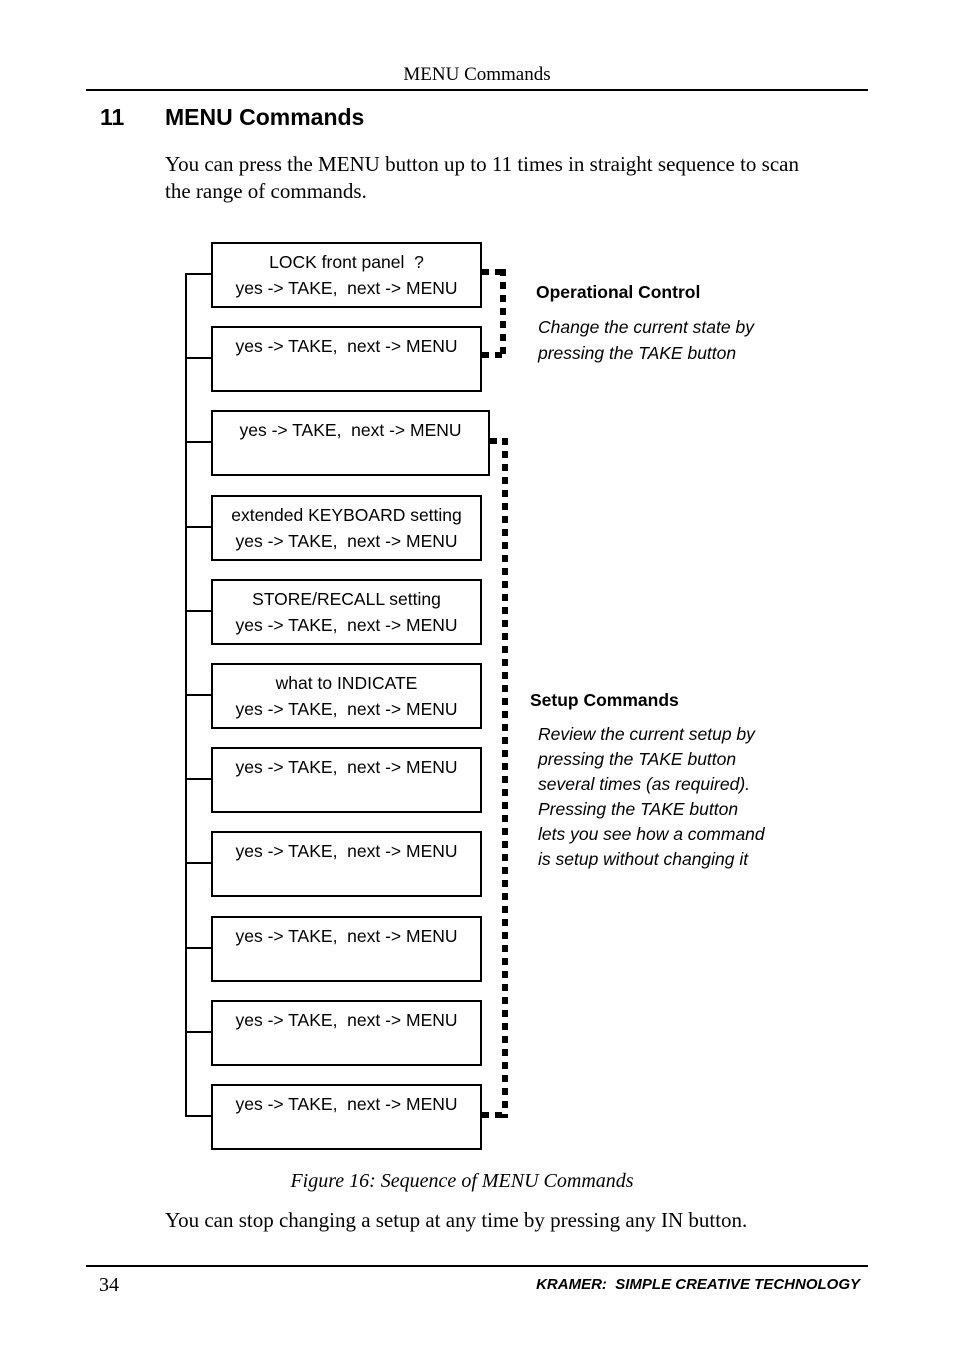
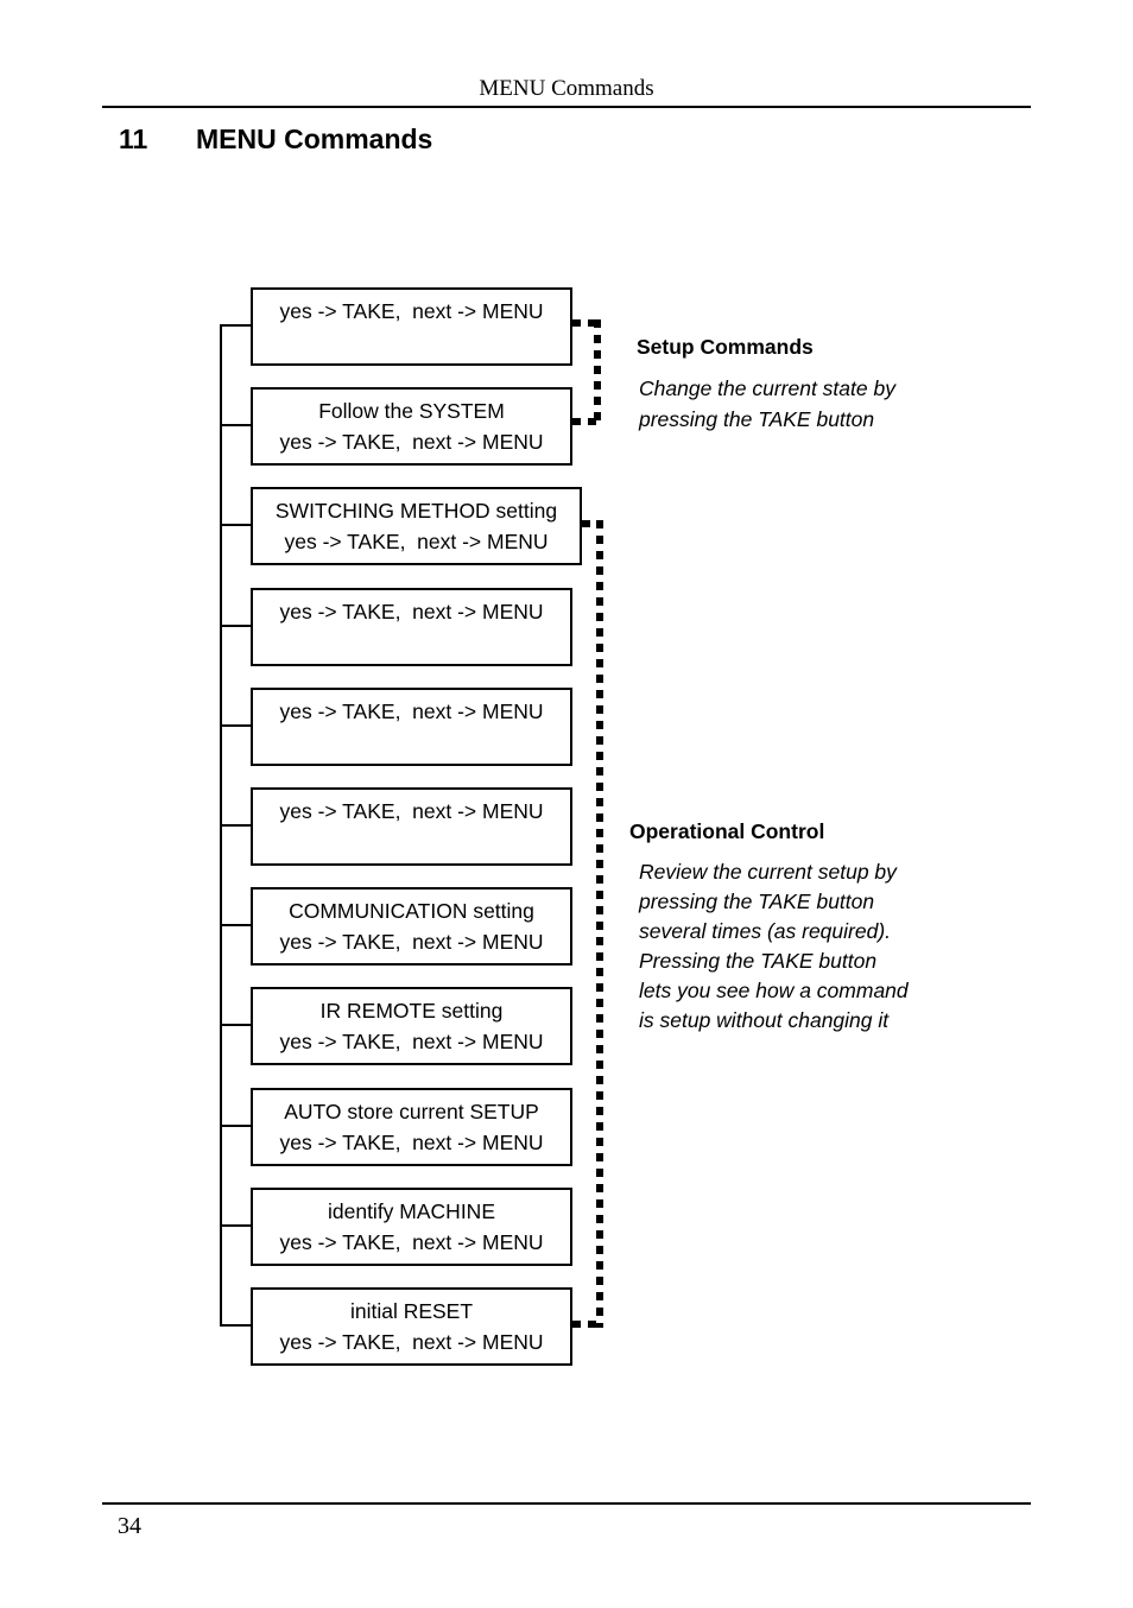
  MENU Commands
  11
  MENU Commands
- You can press the MENU button up to 11 times in straight sequence to scan
- the range of commands.
- LOCK front panel ?
  yes -> TAKE, next -> MENU
+ Follow the SYSTEM
  yes -> TAKE, next -> MENU
+ SWITCHING METHOD setting
  yes -> TAKE, next -> MENU
- extended KEYBOARD setting
  yes -> TAKE, next -> MENU
- STORE/RECALL setting
  yes -> TAKE, next -> MENU
- what to INDICATE
  yes -> TAKE, next -> MENU
+ COMMUNICATION setting
  yes -> TAKE, next -> MENU
+ IR REMOTE setting
  yes -> TAKE, next -> MENU
+ AUTO store current SETUP
  yes -> TAKE, next -> MENU
+ identify MACHINE
  yes -> TAKE, next -> MENU
+ initial RESET
  yes -> TAKE, next -> MENU
- Operational Control
+ Setup Commands
  Change the current state by
  pressing the TAKE button
- Setup Commands
+ Operational Control
  Review the current setup by
  pressing the TAKE button
  several times (as required).
  Pressing the TAKE button
  lets you see how a command
  is setup without changing it
- Figure 16: Sequence of MENU Commands
- You can stop changing a setup at any time by pressing any IN button.
  34
- KRAMER: SIMPLE CREATIVE TECHNOLOGY
